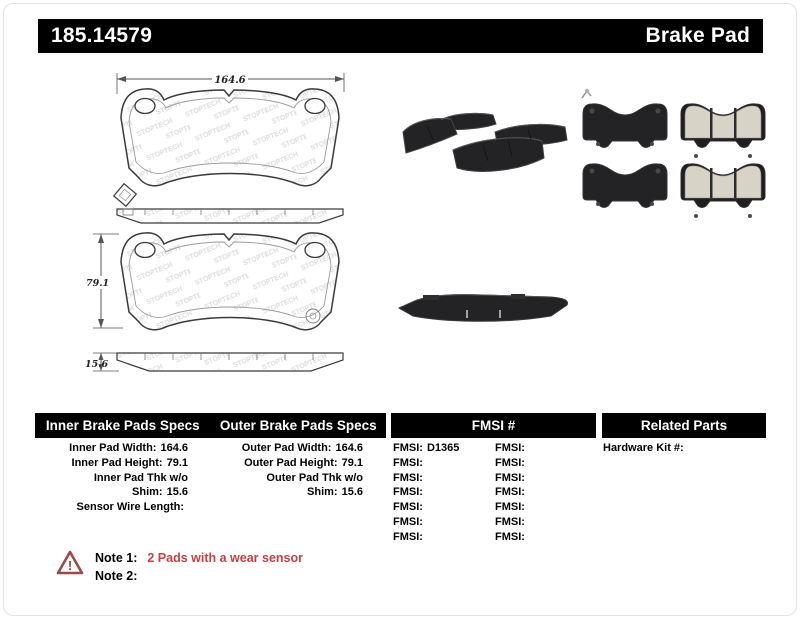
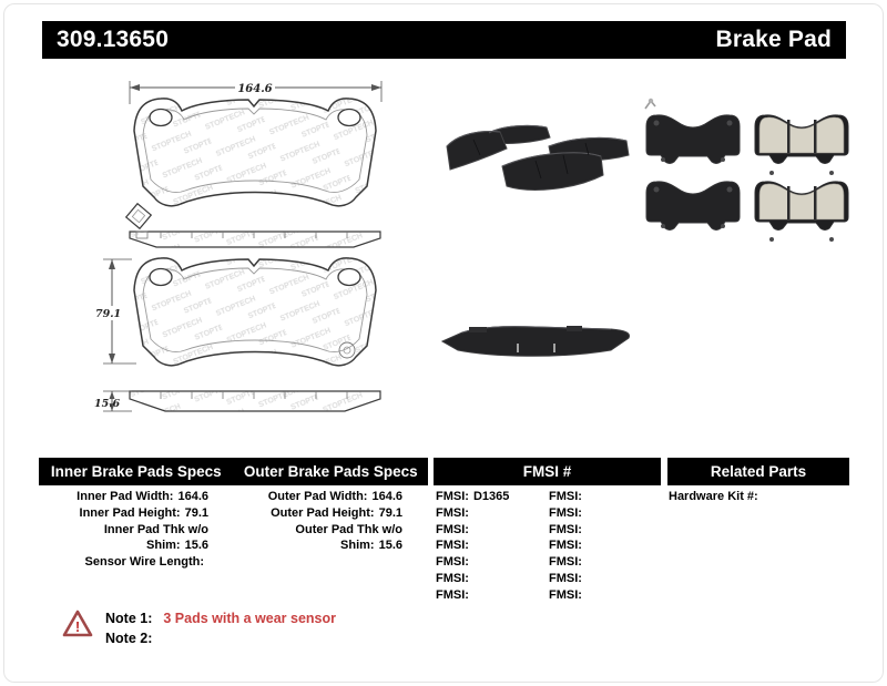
- 185.14579
+ 309.13650
  Brake Pad
  164.6
  79.1
  15.6
  Inner Brake Pads Specs
  Outer Brake Pads Specs
  FMSI #
  Related Parts
  Inner Pad Width: 164.6
  Inner Pad Height: 79.1
  Inner Pad Thk w/o Shim: 15.6
  Sensor Wire Length:
  Outer Pad Width: 164.6
  Outer Pad Height: 79.1
  Outer Pad Thk w/o Shim: 15.6
  FMSI: D1365
  FMSI:
  FMSI:
  FMSI:
  FMSI:
  FMSI:
  FMSI:
  FMSI:
  FMSI:
  FMSI:
  FMSI:
  FMSI:
  FMSI:
  FMSI:
  Hardware Kit #:
  !
- Note 1: 2 Pads with a wear sensor
+ Note 1: 3 Pads with a wear sensor
  Note 2:
